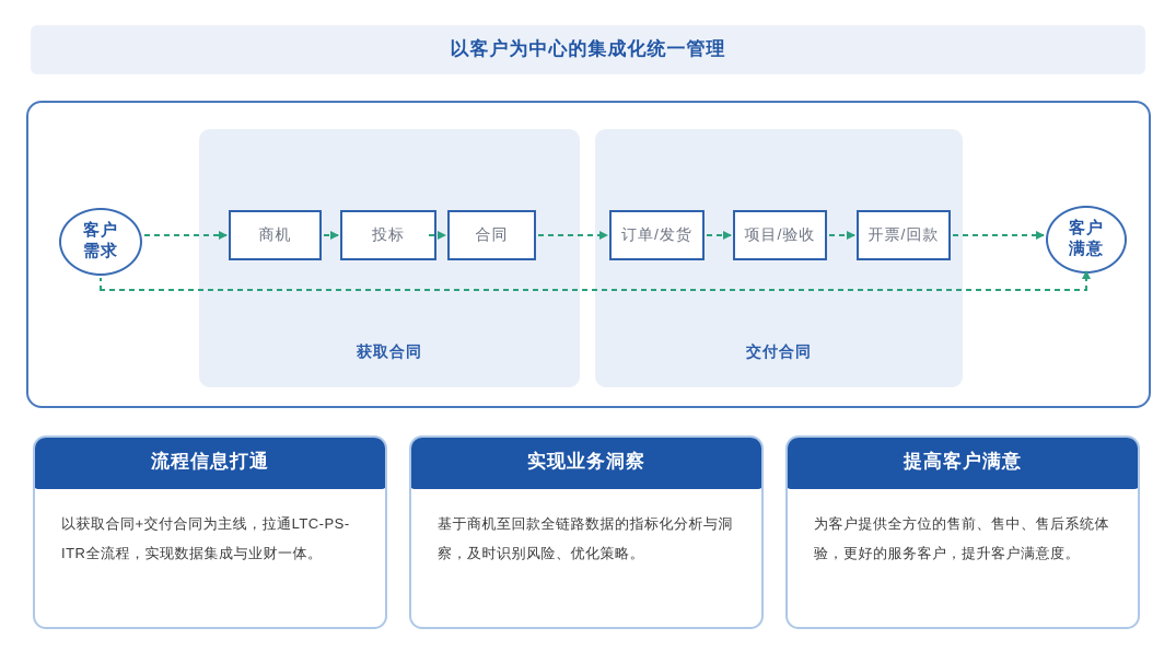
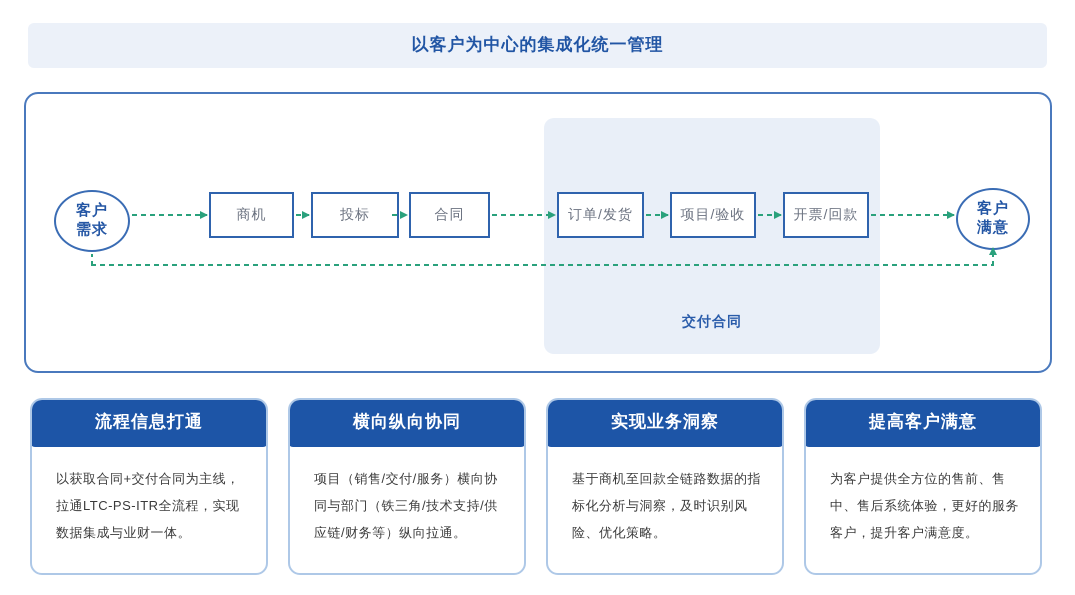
  以客户为中心的集成化统一管理
- 获取合同
  交付合同
  客户
  需求
  商机
  投标
  合同
  订单/发货
  项目/验收
  开票/回款
  客户
  满意
  流程信息打通
  以获取合同+交付合同为主线，拉通LTC-PS-ITR全流程，实现数据集成与业财一体。
+ 横向纵向协同
+ 项目（销售/交付/服务）横向协同与部门（铁三角/技术支持/供应链/财务等）纵向拉通。
  实现业务洞察
  基于商机至回款全链路数据的指标化分析与洞察，及时识别风险、优化策略。
  提高客户满意
  为客户提供全方位的售前、售中、售后系统体验，更好的服务客户，提升客户满意度。
